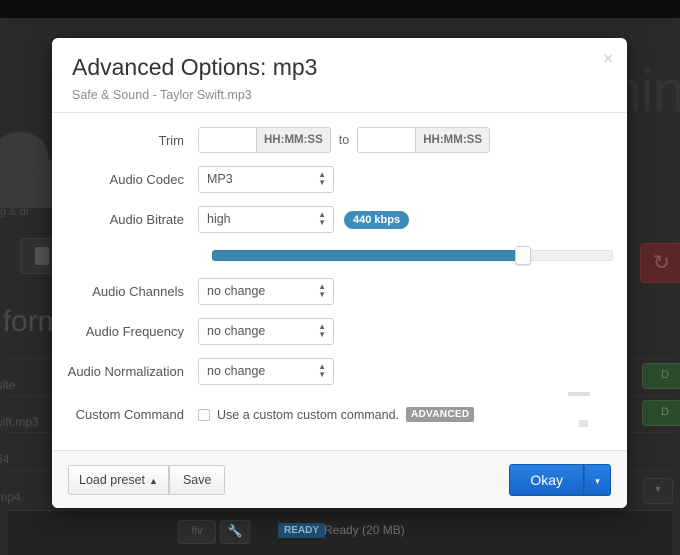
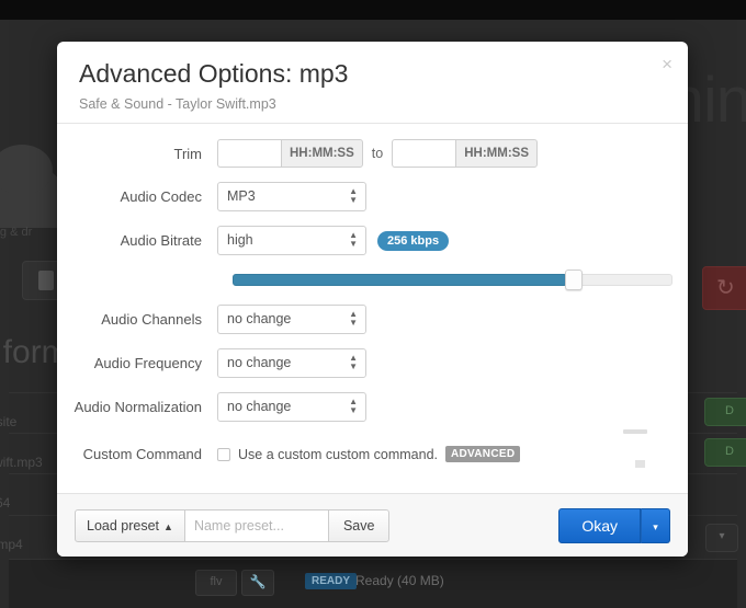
  form
  D
  D
  ▾
  ift.mp3
  mp4
  flv
  🔧
  READY
- Ready (20 MB)
+ Ready (40 MB)
  Advanced Options: mp3
  Safe & Sound - Taylor Swift.mp3
  ×
  Trim
  HH:MM:SS
  to
  HH:MM:SS
  Audio Codec
  MP3
  ▲
  ▼
  Audio Bitrate
  high
  ▲
  ▼
- 440 kbps
+ 256 kbps
  Audio Channels
  no change
  ▲
  ▼
  Audio Frequency
  no change
  ▲
  ▼
  Audio Normalization
  no change
  ▲
  ▼
  Custom Command
  Use a custom custom command.
  ADVANCED
  Load preset ▲
+ Name preset...
  Save
  Okay
  ▾
